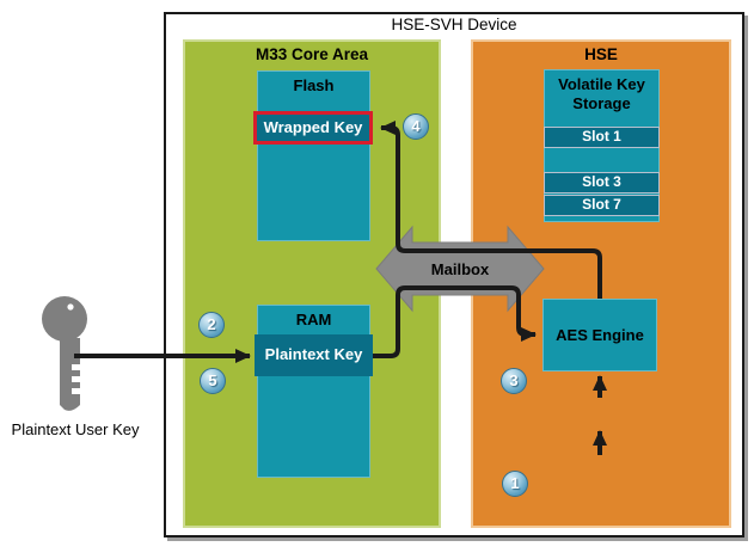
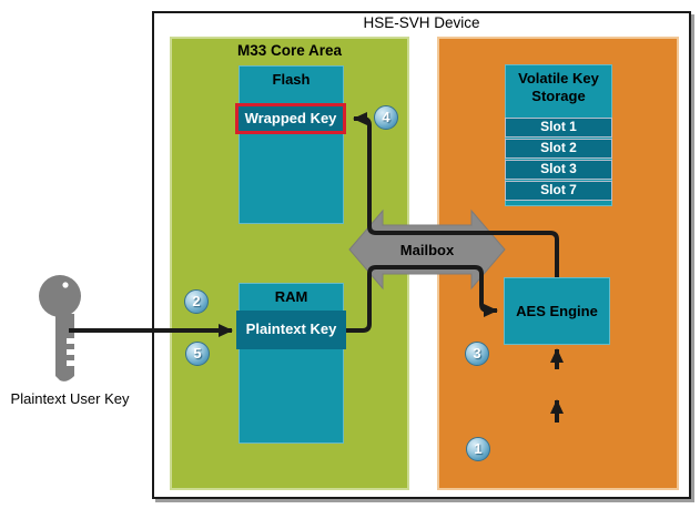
  HSE-SVH Device
  M33 Core Area
- HSE
  Flash
  Wrapped Key
  RAM
  Plaintext Key
  Volatile Key Storage
  Slot 1
+ Slot 2
  Slot 3
  Slot 7
  AES Engine
  Mailbox
  Plaintext User Key
  1
  2
  3
  4
  5
